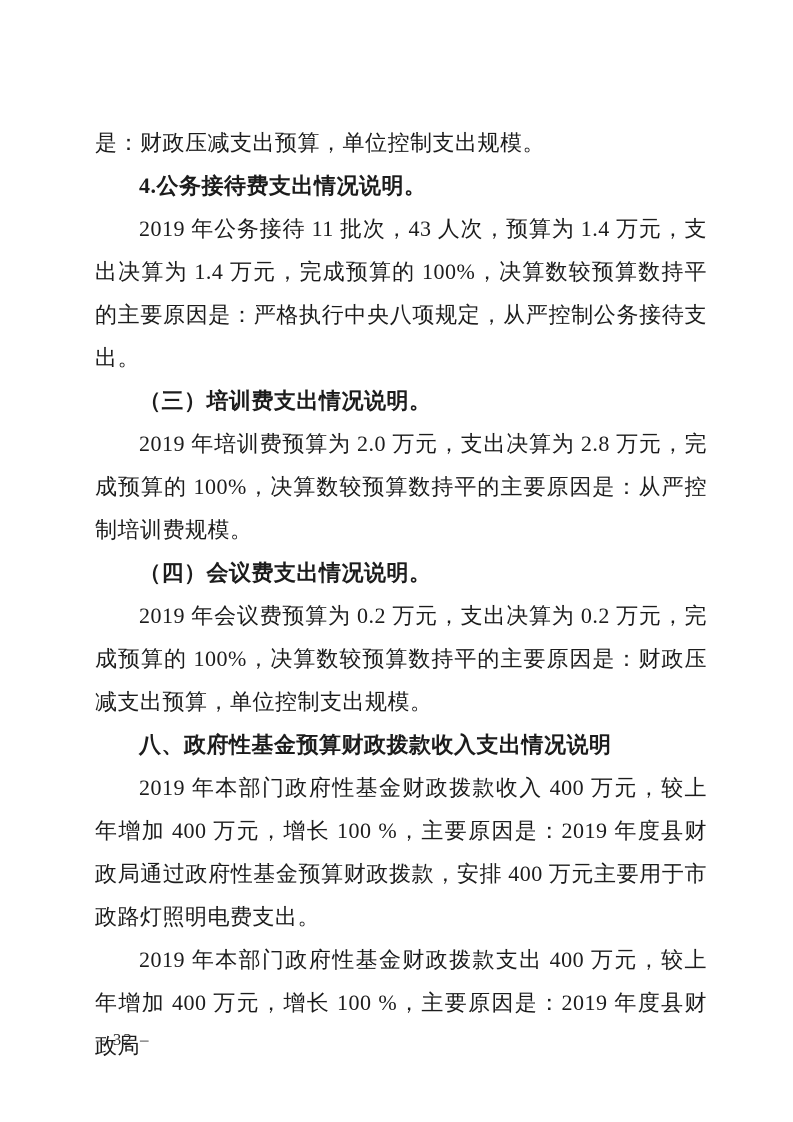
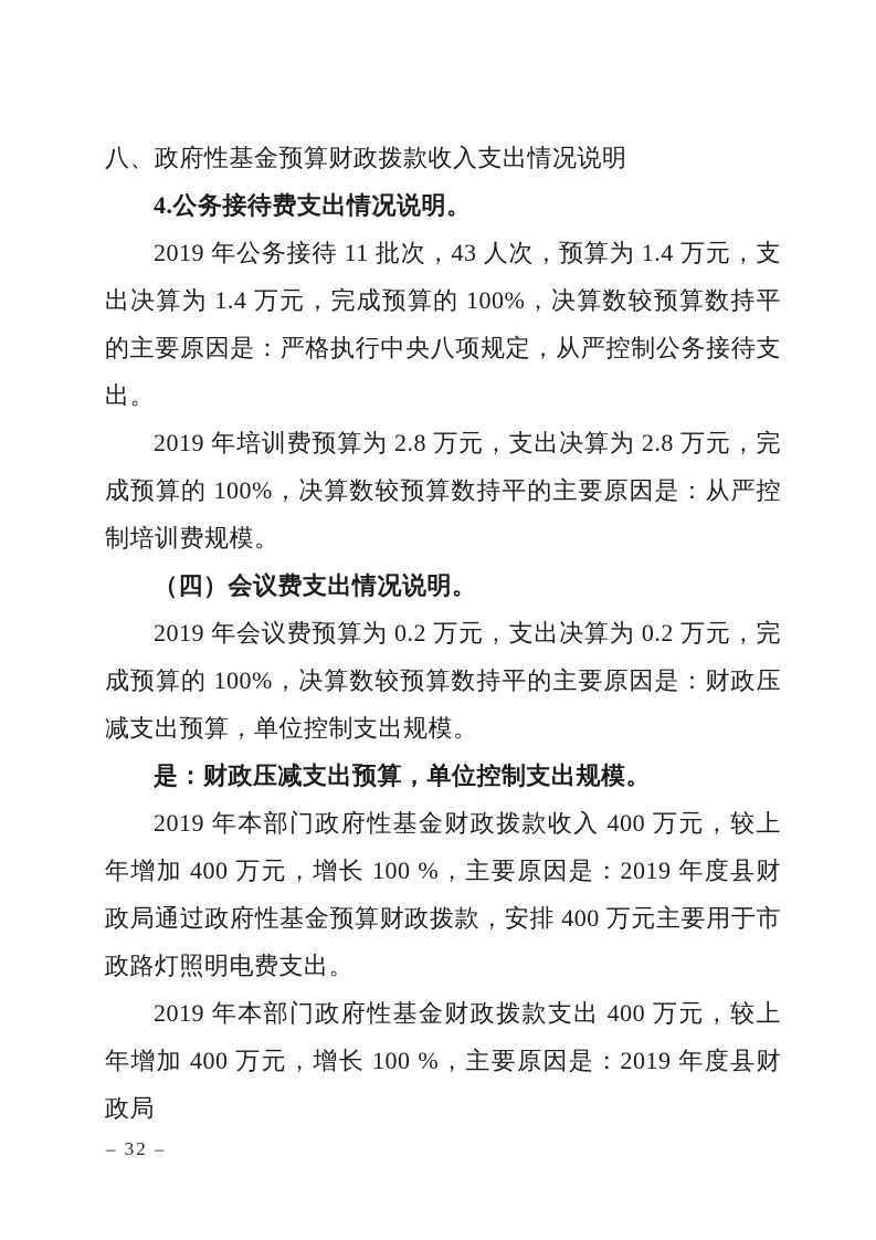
- 是：财政压减支出预算，单位控制支出规模。
+ 八、政府性基金预算财政拨款收入支出情况说明
  4.公务接待费支出情况说明。
  2019 年公务接待 11 批次，43 人次，预算为 1.4 万元，支出决算为 1.4 万元，完成预算的 100%，决算数较预算数持平的主要原因是：严格执行中央八项规定，从严控制公务接待支出。
- （三）培训费支出情况说明。
- 2019 年培训费预算为 2.0 万元，支出决算为 2.8 万元，完成预算的 100%，决算数较预算数持平的主要原因是：从严控制培训费规模。
+ 2019 年培训费预算为 2.8 万元，支出决算为 2.8 万元，完成预算的 100%，决算数较预算数持平的主要原因是：从严控制培训费规模。
  （四）会议费支出情况说明。
  2019 年会议费预算为 0.2 万元，支出决算为 0.2 万元，完成预算的 100%，决算数较预算数持平的主要原因是：财政压减支出预算，单位控制支出规模。
- 八、政府性基金预算财政拨款收入支出情况说明
+ 是：财政压减支出预算，单位控制支出规模。
  2019 年本部门政府性基金财政拨款收入 400 万元，较上年增加 400 万元，增长 100 %，主要原因是：2019 年度县财政局通过政府性基金预算财政拨款，安排 400 万元主要用于市政路灯照明电费支出。
  2019 年本部门政府性基金财政拨款支出 400 万元，较上年增加 400 万元，增长 100 %，主要原因是：2019 年度县财政局
  – 32 –
